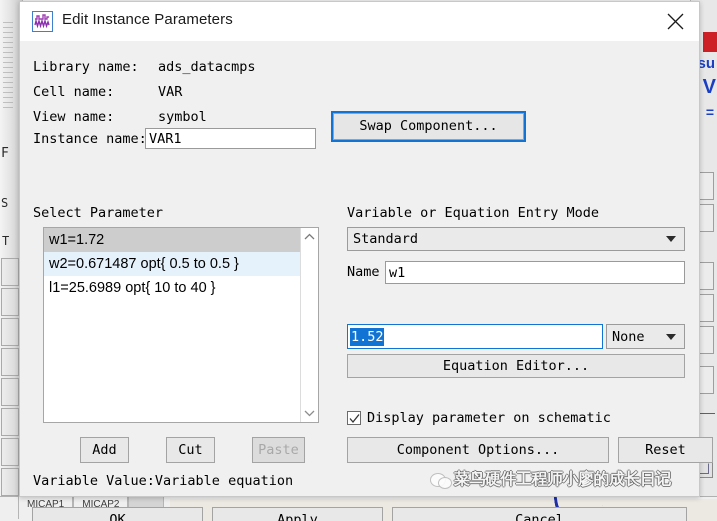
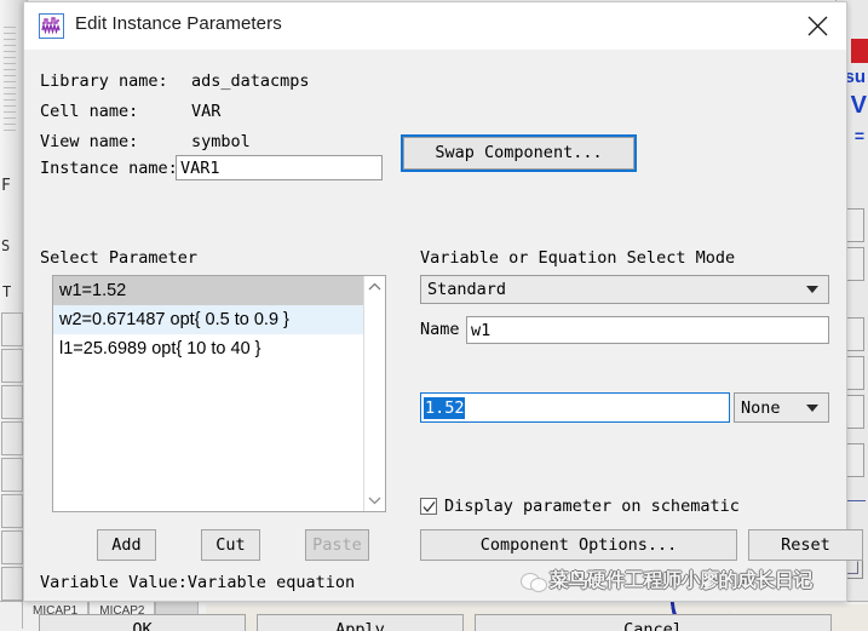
  F
  S
  T
  su
  V
  =
  MICAP1
  MICAP2
  Edit Instance Parameters
  Library name: ads_datacmps
  Cell name: VAR
  View name: symbol
  Instance name:
  VAR1
  Swap Component...
  Select Parameter
- Variable or Equation Entry Mode
+ Variable or Equation Select Mode
  Name
- w1=1.72
+ w1=1.52
- w2=0.671487 opt{ 0.5 to 0.5 }
+ w2=0.671487 opt{ 0.5 to 0.9 }
  l1=25.6989 opt{ 10 to 40 }
  Standard
  w1
  1.52
  None
- Equation Editor...
  Display parameter on schematic
  Component Options...
  Reset
  Add
  Cut
  Paste
  Variable Value:Variable equation
  OK
  Apply
  Cancel
  菜鸟硬件工程师小廖的成长日记
